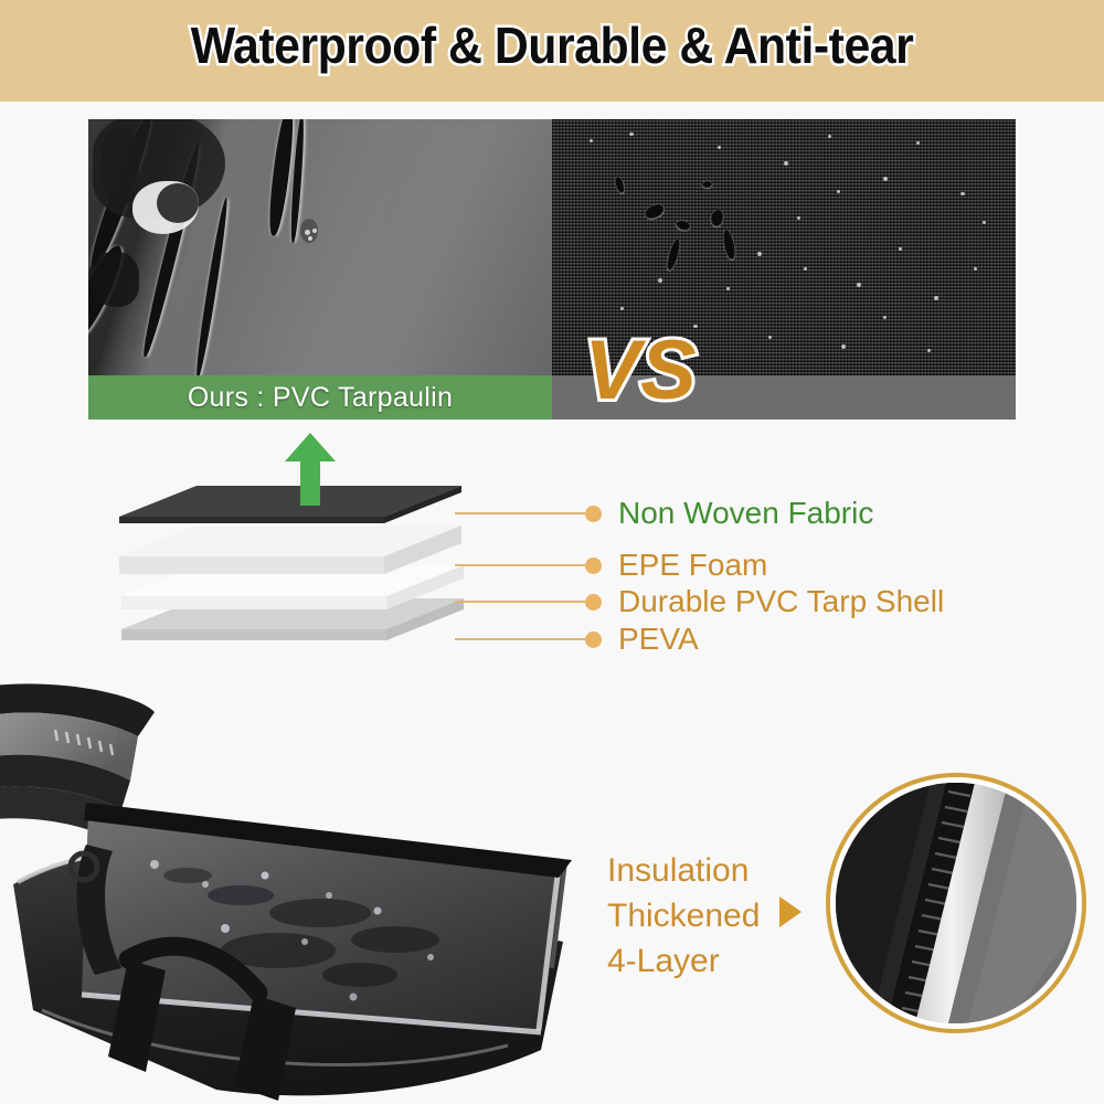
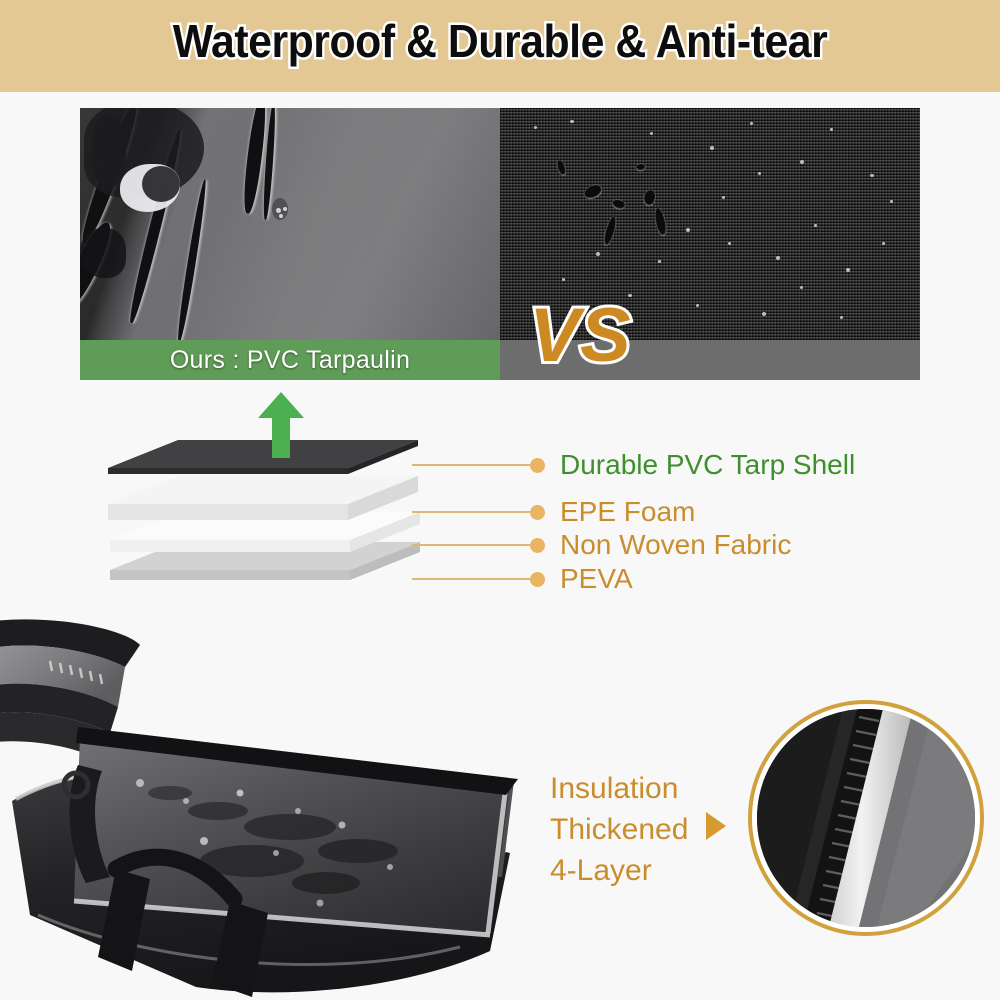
  Waterproof & Durable & Anti-tear
  Ours : PVC Tarpaulin
  VS
- Non Woven Fabric
+ Durable PVC Tarp Shell
  EPE Foam
- Durable PVC Tarp Shell
+ Non Woven Fabric
  PEVA
  Insulation
  Thickened
  4-Layer
